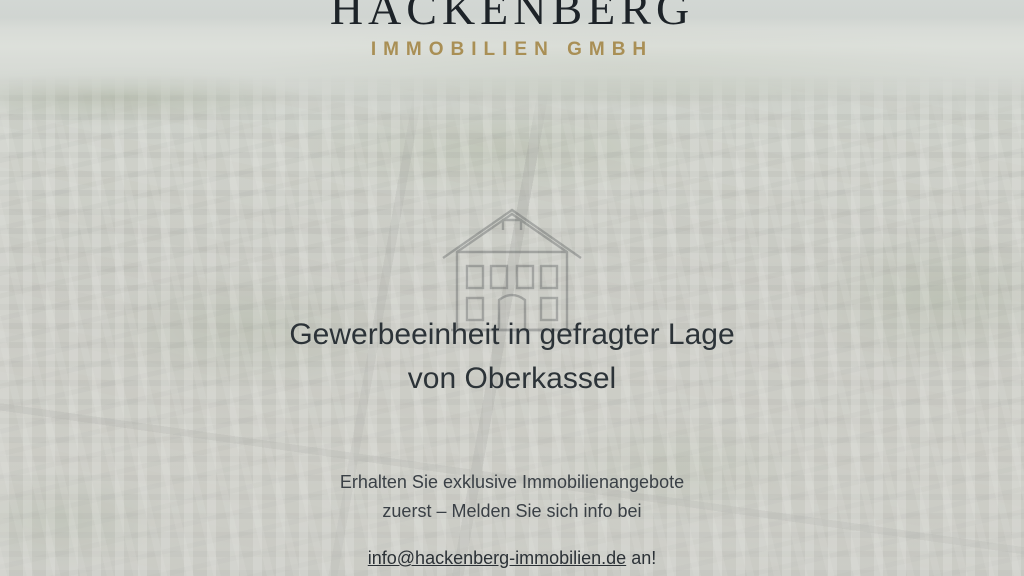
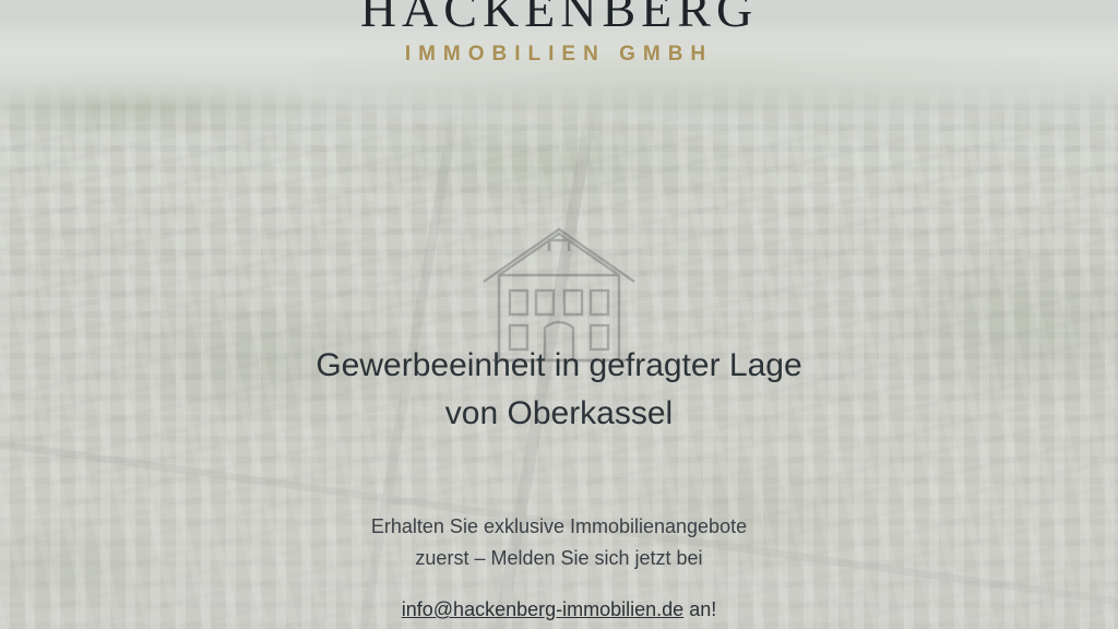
  HACKENBERG
  IMMOBILIEN GMBH
  Gewerbeeinheit in gefragter Lage
  von Oberkassel
  Erhalten Sie exklusive Immobilienangebote
- zuerst – Melden Sie sich info bei
+ zuerst – Melden Sie sich jetzt bei
  info@hackenberg-immobilien.de an!
